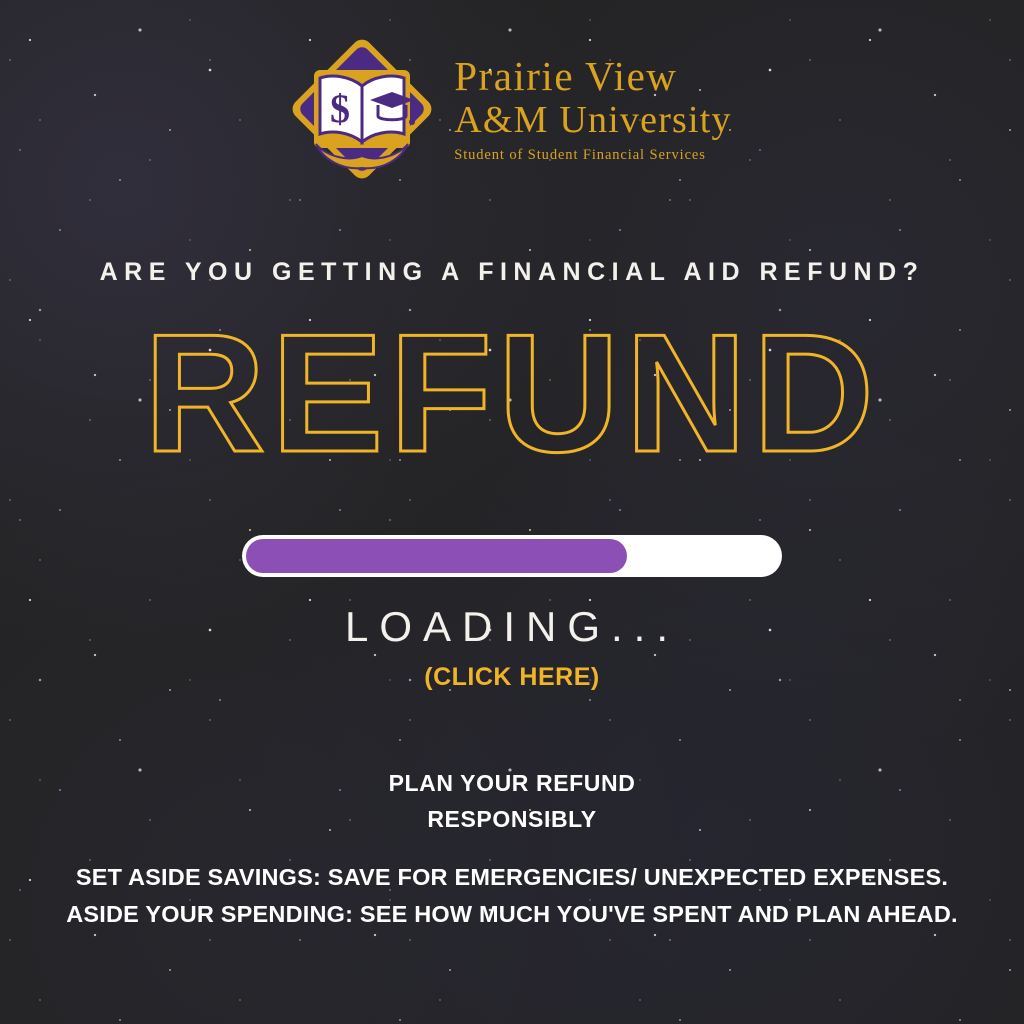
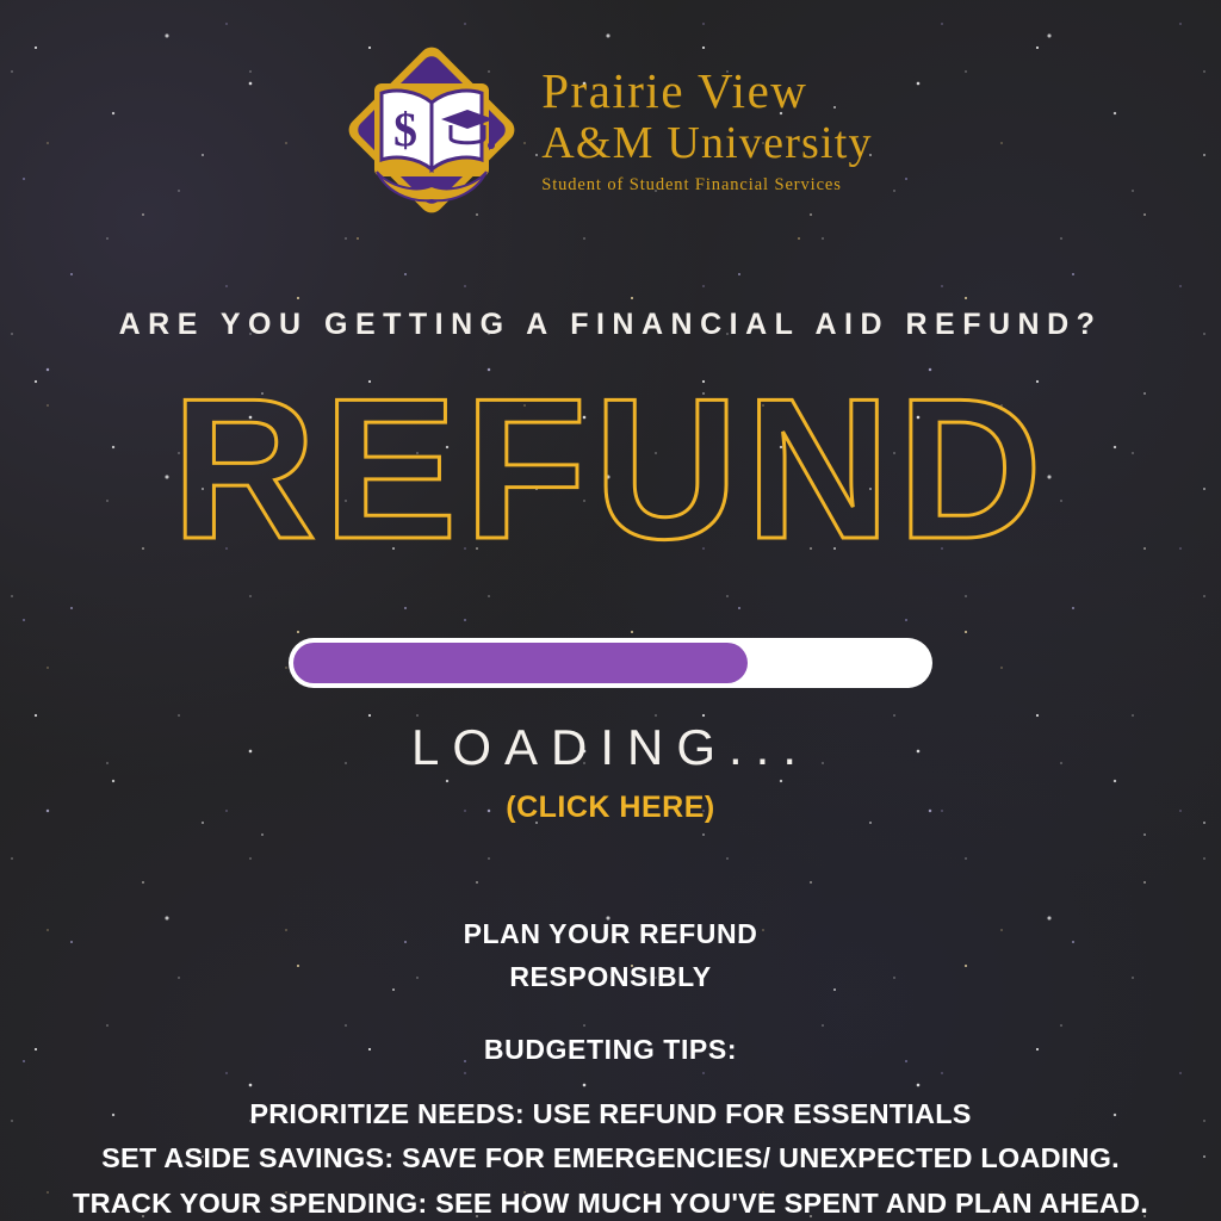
  $
  Prairie View
  A&M University
  Student of Student Financial Services
  ARE YOU GETTING A FINANCIAL AID REFUND?
  REFUND
  LOADING...
  (CLICK HERE)
  PLAN YOUR REFUND
  RESPONSIBLY
+ BUDGETING TIPS:
+ PRIORITIZE NEEDS: USE REFUND FOR ESSENTIALS
- SET ASIDE SAVINGS: SAVE FOR EMERGENCIES/ UNEXPECTED EXPENSES.
+ SET ASIDE SAVINGS: SAVE FOR EMERGENCIES/ UNEXPECTED LOADING.
- ASIDE YOUR SPENDING: SEE HOW MUCH YOU'VE SPENT AND PLAN AHEAD.
+ TRACK YOUR SPENDING: SEE HOW MUCH YOU'VE SPENT AND PLAN AHEAD.
